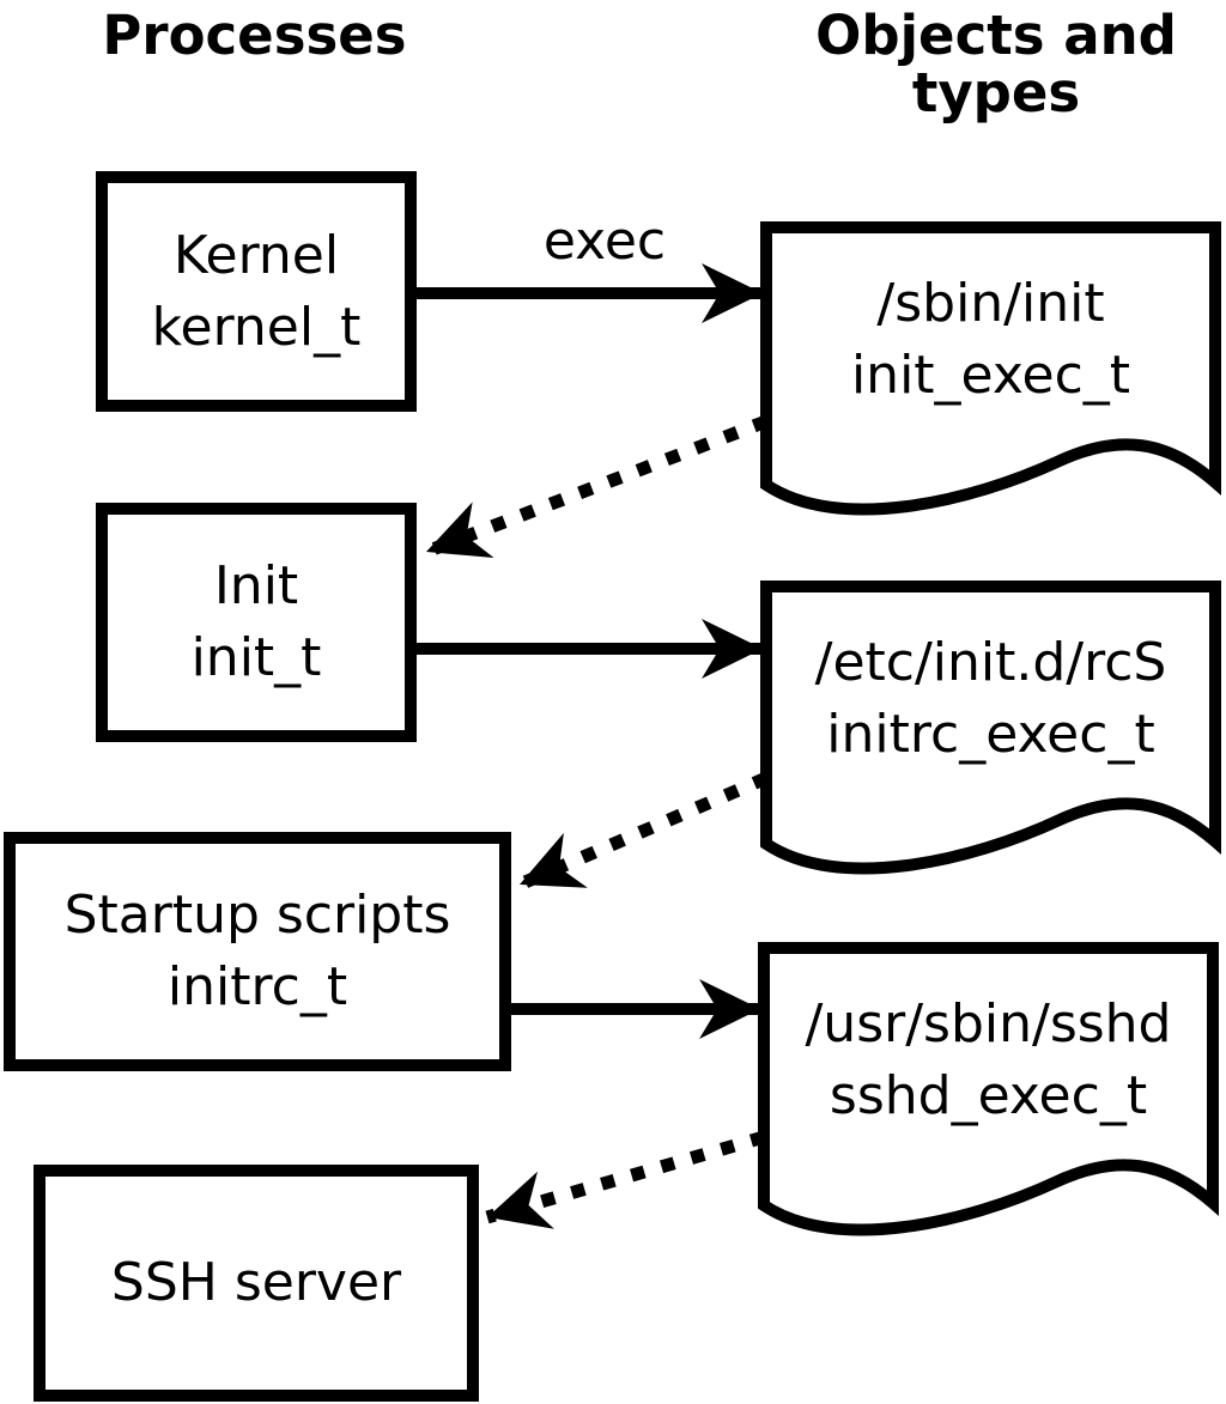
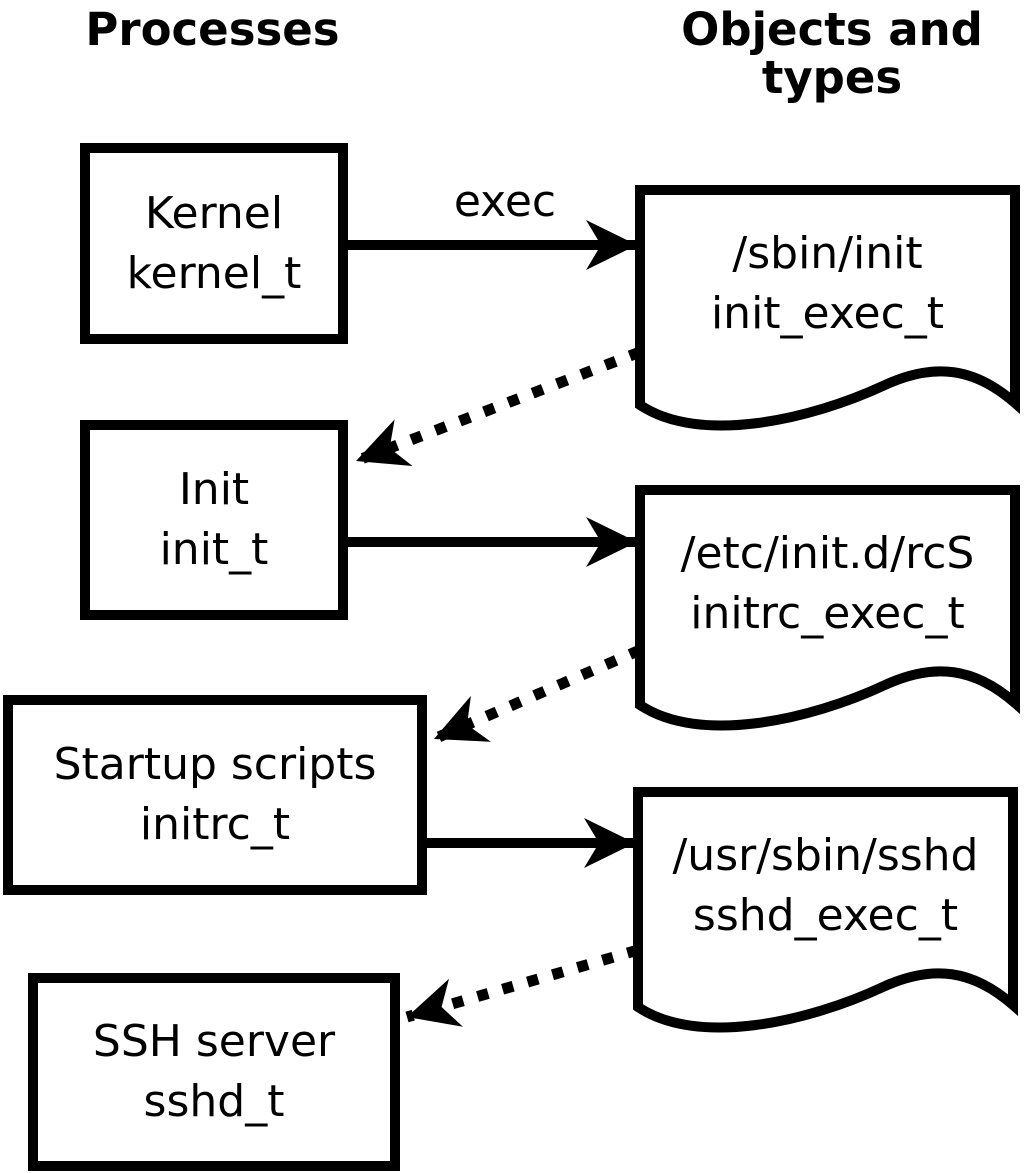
  Processes
  Objects and
  types
  exec
  Kernel
  kernel_t
  Init
  init_t
  Startup scripts
  initrc_t
  SSH server
+ sshd_t
  /sbin/init
  init_exec_t
  /etc/init.d/rcS
  initrc_exec_t
  /usr/sbin/sshd
  sshd_exec_t
